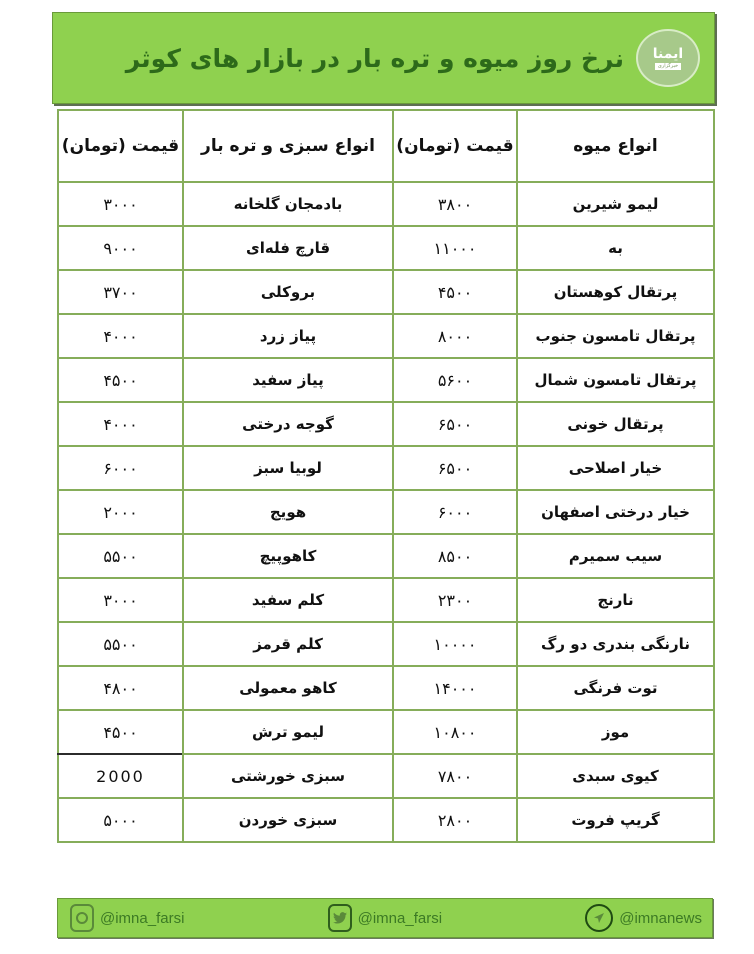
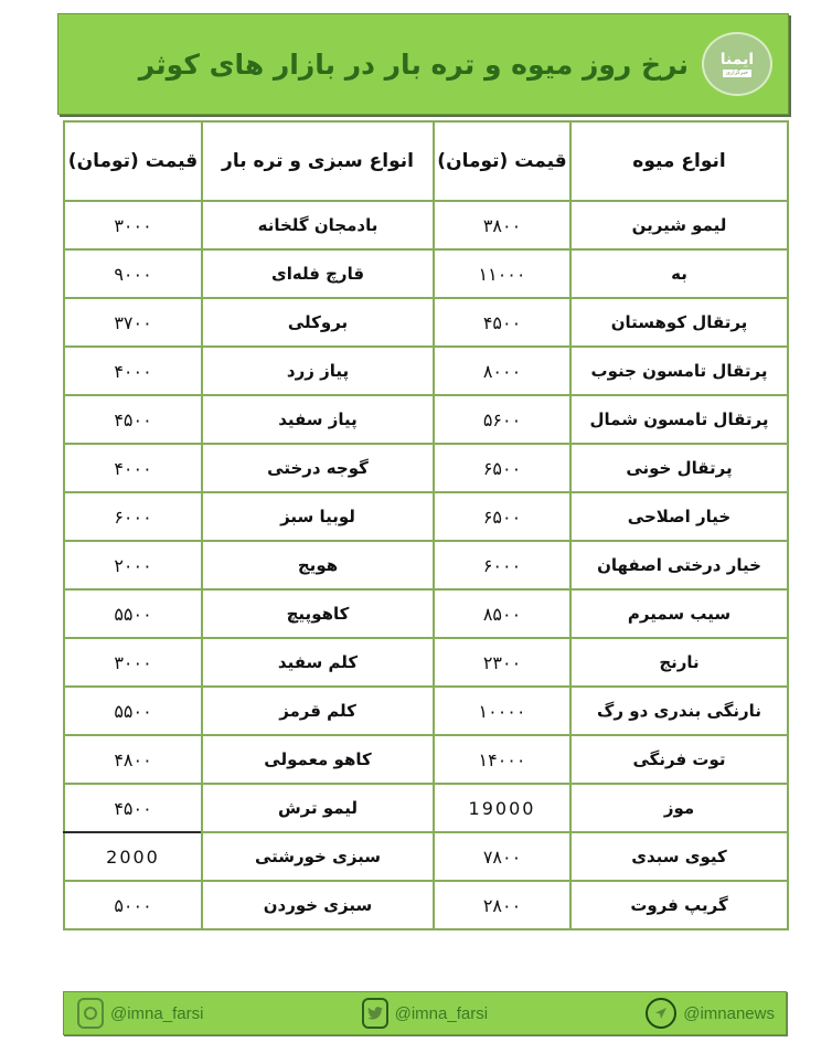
  ایمنا
  نرخ روز میوه و تره بار در بازار های کوثر
  انواع میوه	قیمت (تومان)	انواع سبزی و تره بار	قیمت (تومان)
  لیمو شیرین	۳۸۰۰	بادمجان گلخانه	۳۰۰۰
  به	۱۱۰۰۰	قارچ فله‌ای	۹۰۰۰
  پرتقال کوهستان	۴۵۰۰	بروکلی	۳۷۰۰
  پرتقال تامسون جنوب	۸۰۰۰	پیاز زرد	۴۰۰۰
  پرتقال تامسون شمال	۵۶۰۰	پیاز سفید	۴۵۰۰
  پرتقال خونی	۶۵۰۰	گوجه درختی	۴۰۰۰
  خیار اصلاحی	۶۵۰۰	لوبیا سبز	۶۰۰۰
  خیار درختی اصفهان	۶۰۰۰	هویج	۲۰۰۰
  سیب سمیرم	۸۵۰۰	کاهوپیچ	۵۵۰۰
  نارنج	۲۳۰۰	کلم سفید	۳۰۰۰
  نارنگی بندری دو رگ	۱۰۰۰۰	کلم قرمز	۵۵۰۰
  توت فرنگی	۱۴۰۰۰	کاهو معمولی	۴۸۰۰
- موز	۱۰۸۰۰	لیمو ترش	۴۵۰۰
+ موز	19000	لیمو ترش	۴۵۰۰
  کیوی سبدی	۷۸۰۰	سبزی خورشتی	2000
  گریپ فروت	۲۸۰۰	سبزی خوردن	۵۰۰۰
  @imna_farsi
  @imna_farsi
  @imnanews
